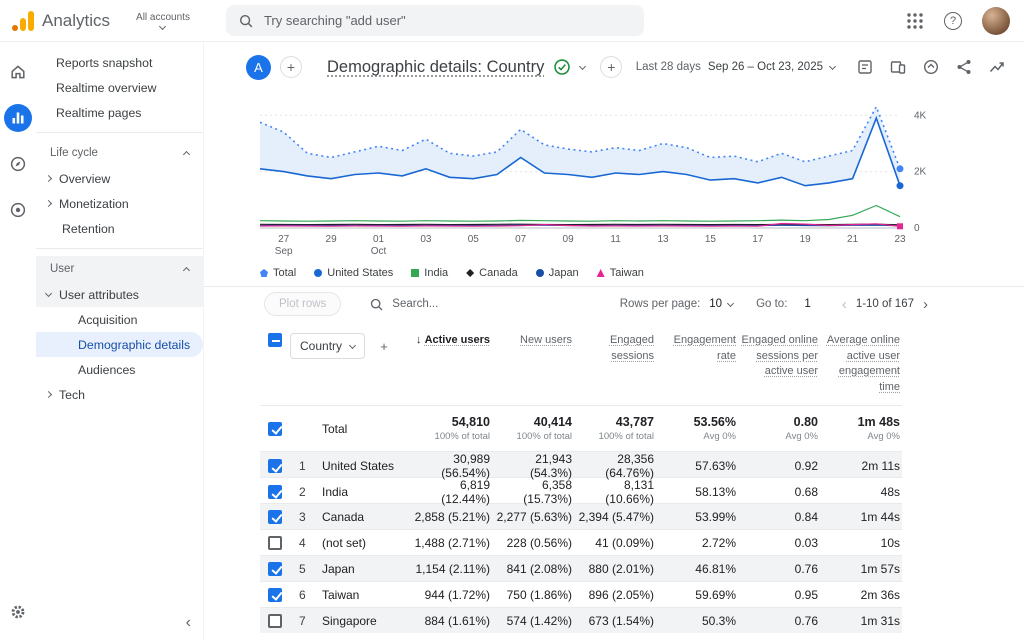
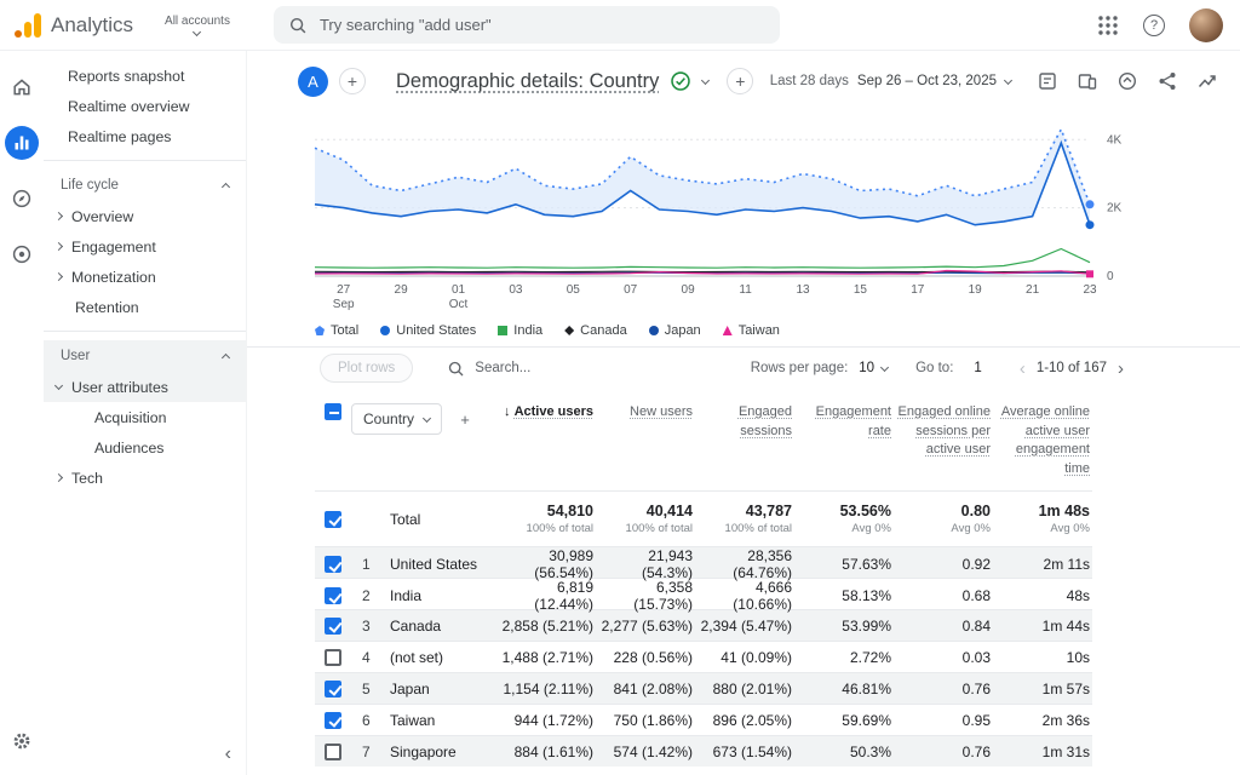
  Analytics
  All accounts
  Try searching "add user"
  ?
  Reports snapshot
  Realtime overview
  Realtime pages
  Life cycle
  Overview
+ Engagement
  Monetization
  Retention
  User
  User attributes
  Acquisition
- Demographic details
  Audiences
  Tech
  ‹
  A
  +
  Demographic details: Country
  +
  Last 28 days
  Sep 26 – Oct 23, 2025
  0
  2K
  4K
  27
  Sep
  29
  01
  Oct
  03
  05
  07
  09
  11
  13
  15
  17
  19
  21
  23
  Total
  United States
  India
  Canada
  Japan
  Taiwan
  Plot rows
  Search...
  Rows per page:
  10
  Go to:
  1
  ‹
  1-10 of 167
  ›
  Country
  +
  ↓ Active users
  New users
  Engaged sessions
  Engagement rate
  Engaged online sessions per active user
  Average online active user engagement time
  Total
  54,810
  100% of total
  40,414
  100% of total
  43,787
  100% of total
  53.56%
  Avg 0%
  0.80
  Avg 0%
  1m 48s
  Avg 0%
  1
  United States
  30,989 (56.54%)
  21,943 (54.3%)
  28,356 (64.76%)
  57.63%
  0.92
  2m 11s
  2
  India
  6,819 (12.44%)
  6,358 (15.73%)
- 8,131 (10.66%)
+ 4,666 (10.66%)
  58.13%
  0.68
  48s
  3
  Canada
  2,858 (5.21%)
  2,277 (5.63%)
  2,394 (5.47%)
  53.99%
  0.84
  1m 44s
  4
  (not set)
  1,488 (2.71%)
  228 (0.56%)
  41 (0.09%)
  2.72%
  0.03
  10s
  5
  Japan
  1,154 (2.11%)
  841 (2.08%)
  880 (2.01%)
  46.81%
  0.76
  1m 57s
  6
  Taiwan
  944 (1.72%)
  750 (1.86%)
  896 (2.05%)
  59.69%
  0.95
  2m 36s
  7
  Singapore
  884 (1.61%)
  574 (1.42%)
  673 (1.54%)
  50.3%
  0.76
  1m 31s
